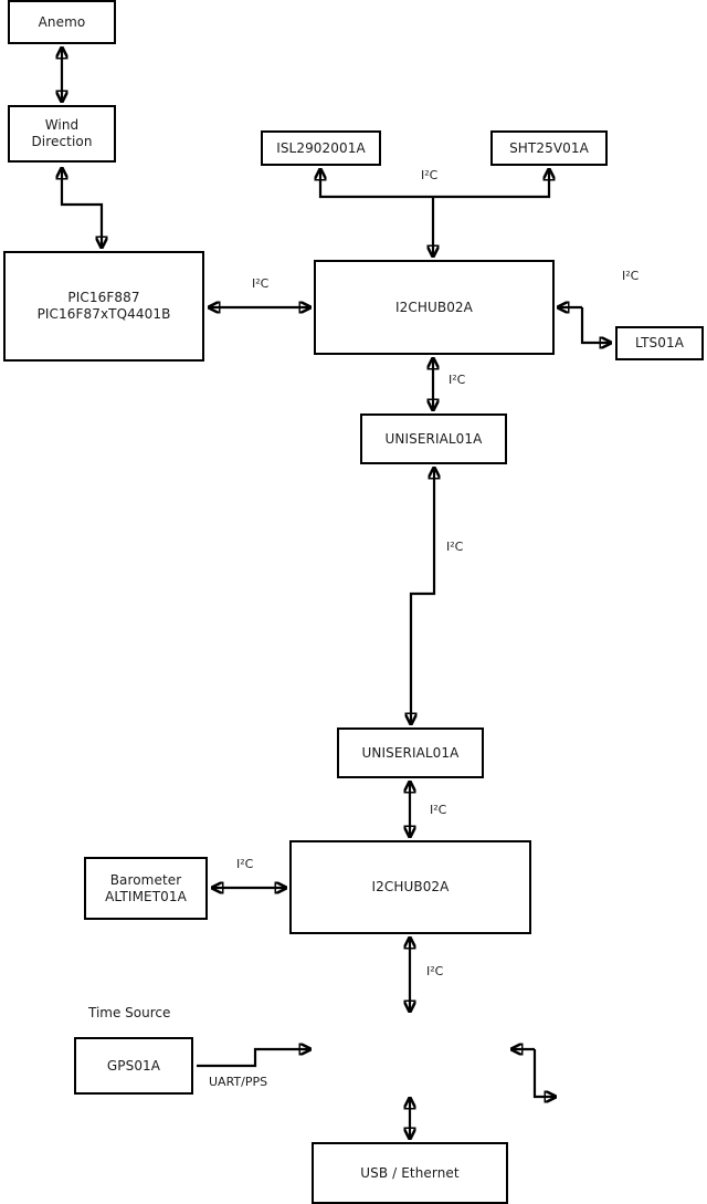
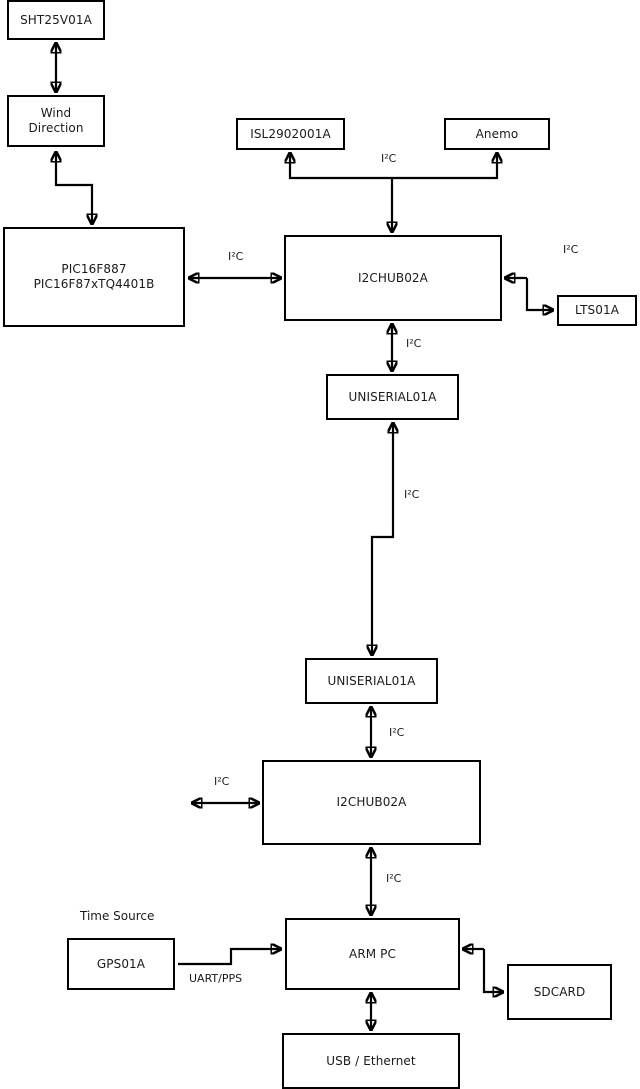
- Anemo
+ SHT25V01A
  Wind
  Direction
  PIC16F887
  PIC16F87xTQ4401B
  ISL2902001A
- SHT25V01A
+ Anemo
  I2CHUB02A
  LTS01A
  UNISERIAL01A
  UNISERIAL01A
- Barometer
- ALTIMET01A
  I2CHUB02A
  GPS01A
+ ARM PC
+ SDCARD
  USB / Ethernet
  I²C
  I²C
  I²C
  I²C
  I²C
  I²C
  I²C
  I²C
  UART/PPS
  Time Source
